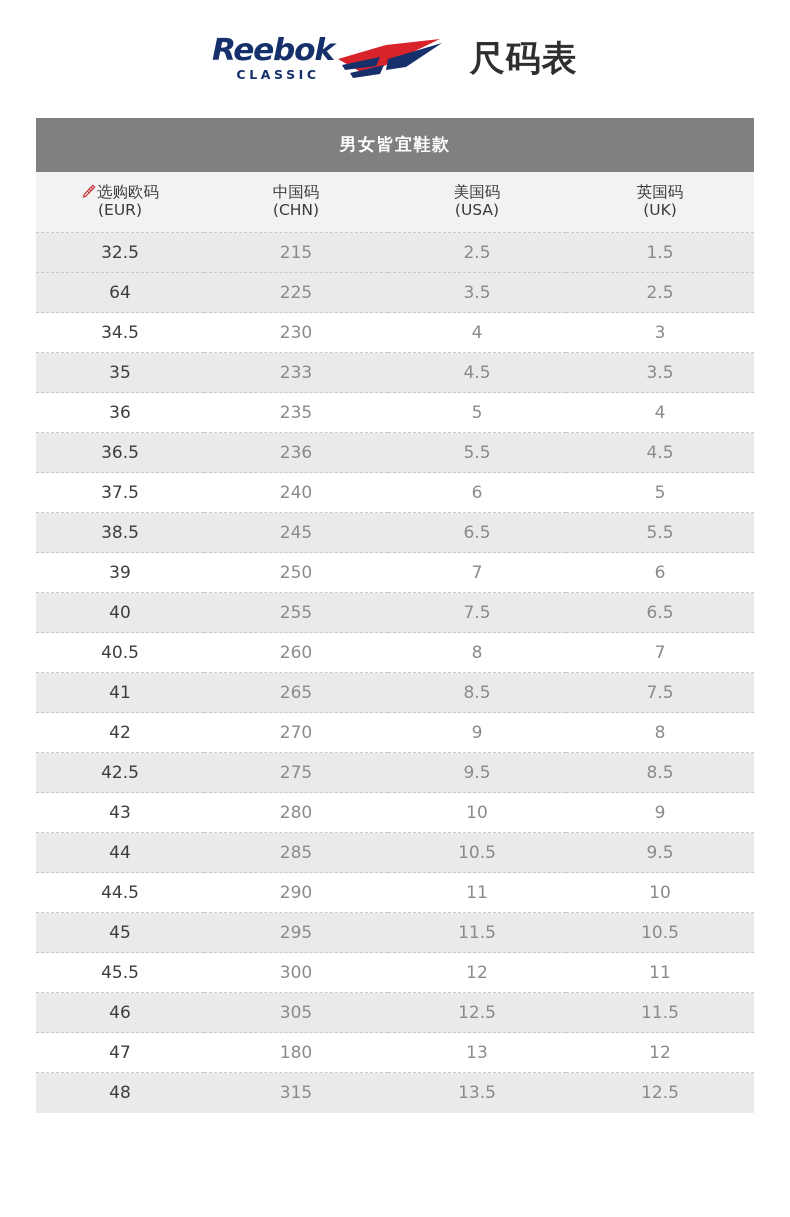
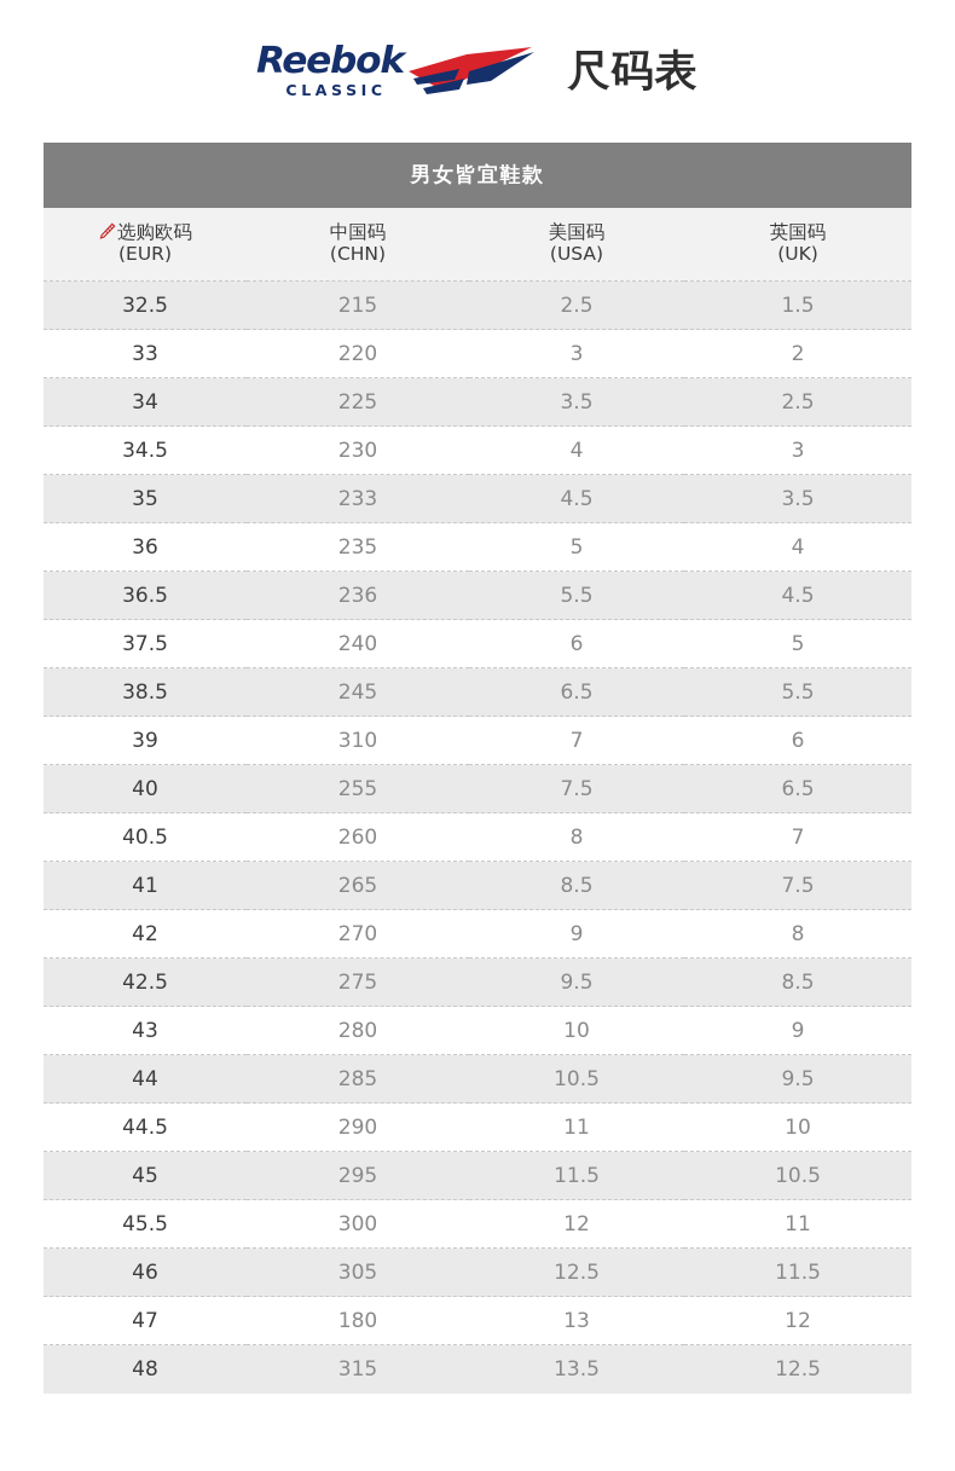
  Reebok
  CLASSIC
  尺码表
  男女皆宜鞋款
  选购欧码 (EUR)	中国码 (CHN)	美国码 (USA)	英国码 (UK)
  32.5	215	2.5	1.5
+ 33	220	3	2
- 64	225	3.5	2.5
+ 34	225	3.5	2.5
  34.5	230	4	3
  35	233	4.5	3.5
  36	235	5	4
  36.5	236	5.5	4.5
  37.5	240	6	5
  38.5	245	6.5	5.5
- 39	250	7	6
+ 39	310	7	6
  40	255	7.5	6.5
  40.5	260	8	7
  41	265	8.5	7.5
  42	270	9	8
  42.5	275	9.5	8.5
  43	280	10	9
  44	285	10.5	9.5
  44.5	290	11	10
  45	295	11.5	10.5
  45.5	300	12	11
  46	305	12.5	11.5
  47	180	13	12
  48	315	13.5	12.5
